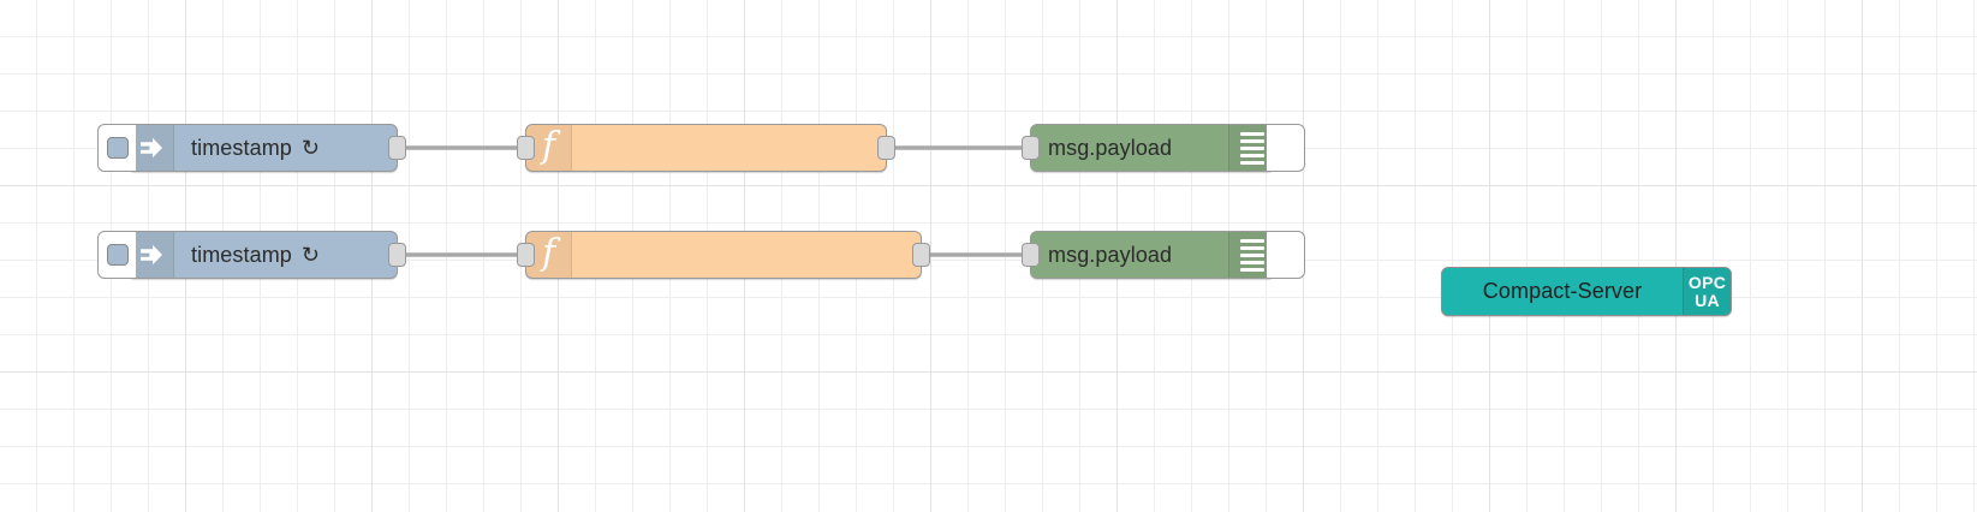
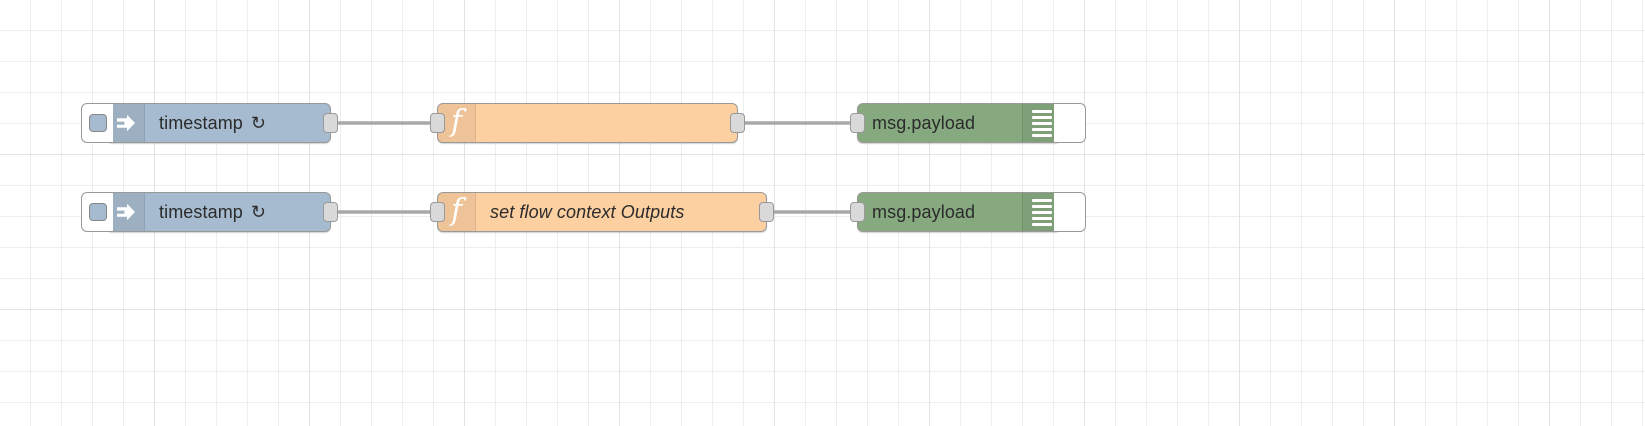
  timestamp
  ↻
  f
  msg.payload
  timestamp
  ↻
  f
+ set flow context Outputs
  msg.payload
- Compact-Server
- OPC
- UA
